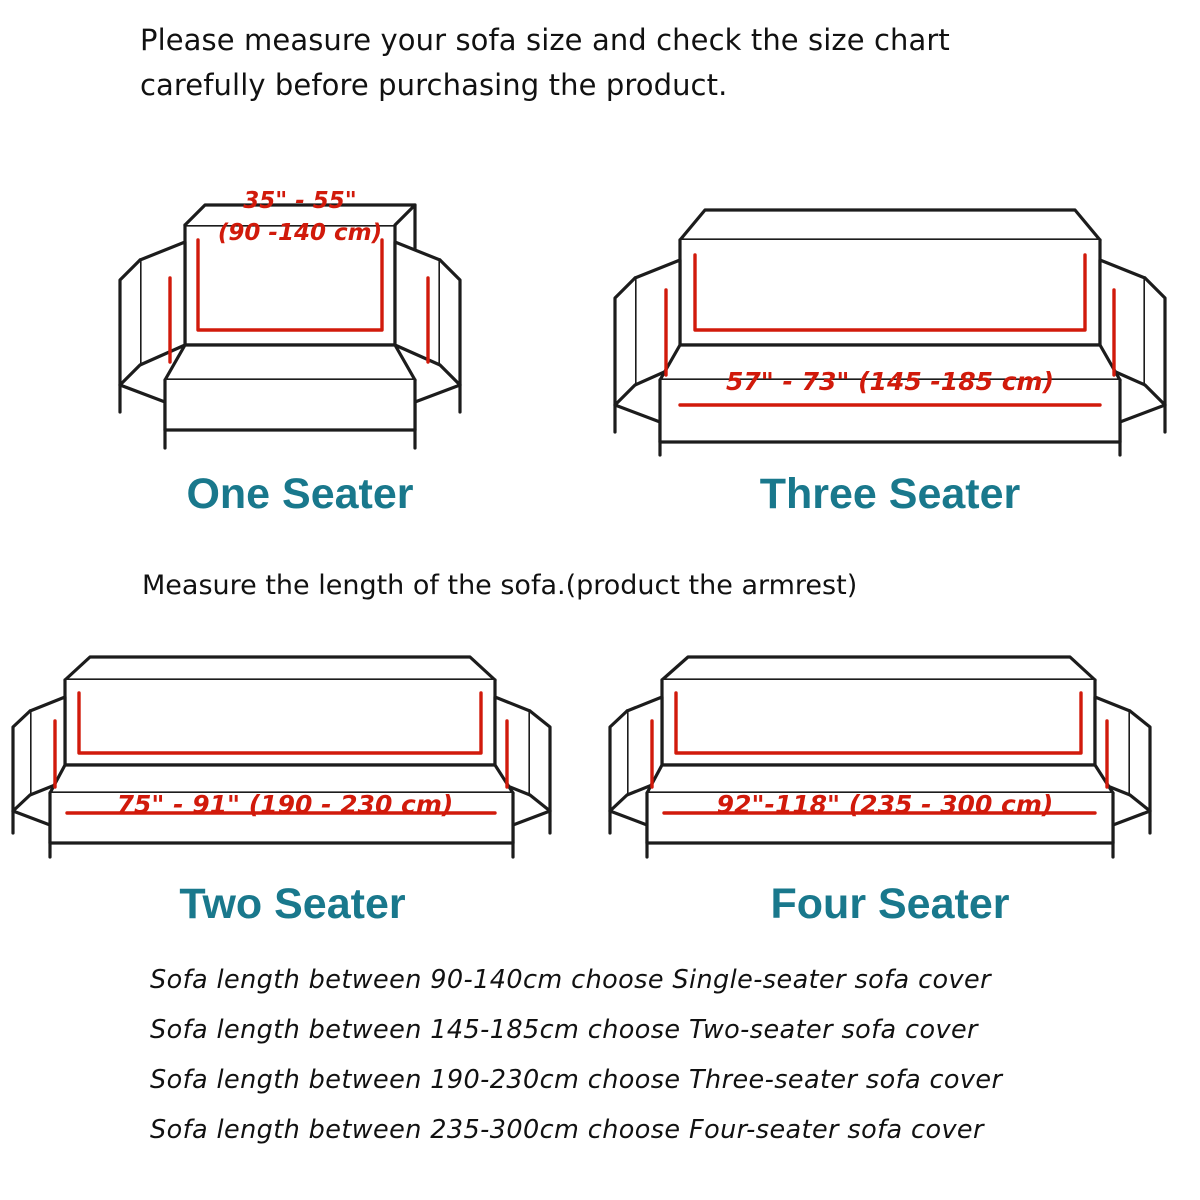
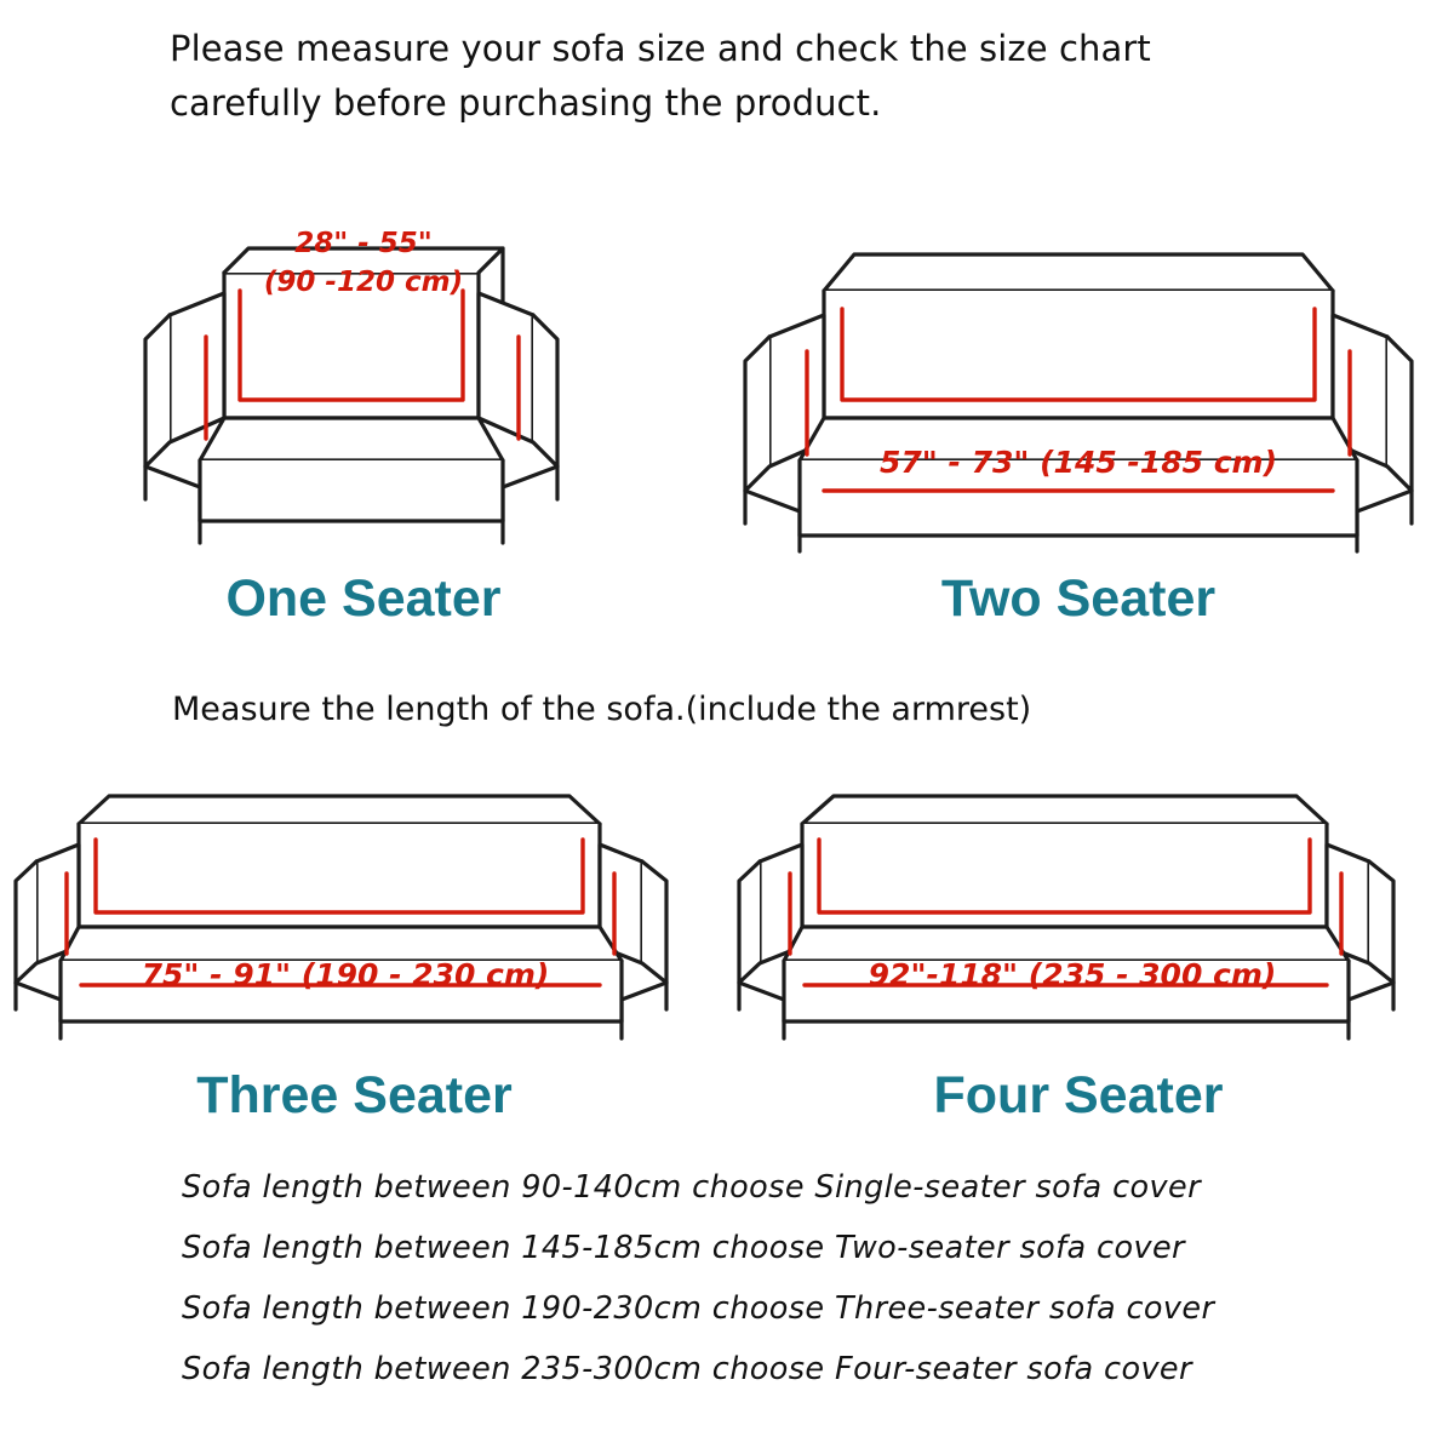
  Please measure your sofa size and check the size chart carefully before purchasing the product.
- 35" - 55"
+ 28" - 55"
- (90 -140 cm)
+ (90 -120 cm)
  One Seater
  57" - 73" (145 -185 cm)
- Three Seater
+ Two Seater
- Measure the length of the sofa.(product the armrest)
+ Measure the length of the sofa.(include the armrest)
  75" - 91" (190 - 230 cm)
- Two Seater
+ Three Seater
  92"-118" (235 - 300 cm)
  Four Seater
  Sofa length between 90-140cm choose Single-seater sofa cover
  Sofa length between 145-185cm choose Two-seater sofa cover
  Sofa length between 190-230cm choose Three-seater sofa cover
  Sofa length between 235-300cm choose Four-seater sofa cover
